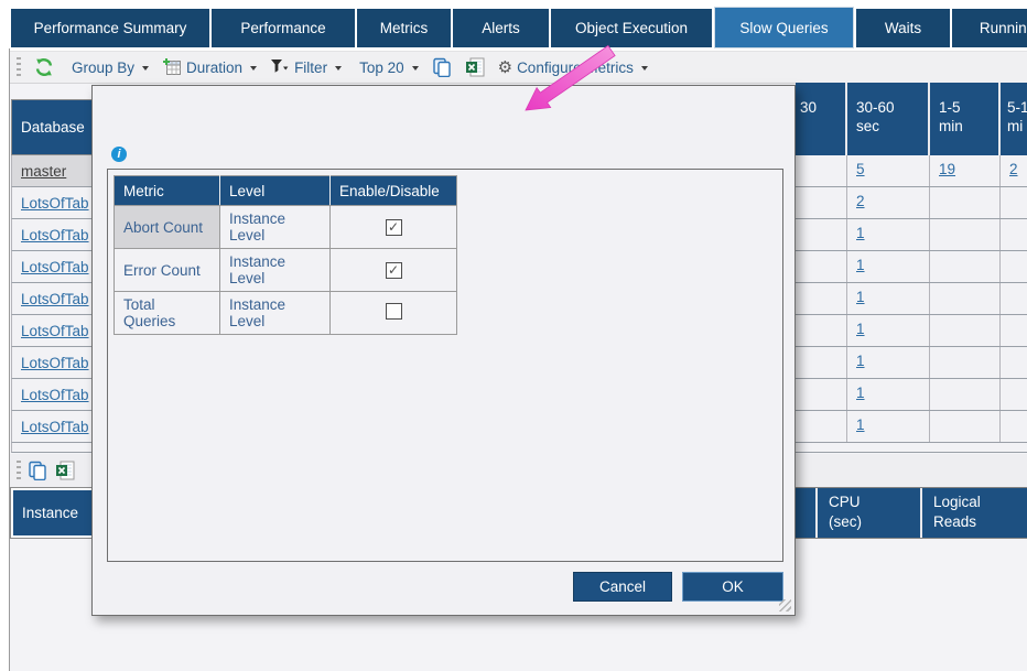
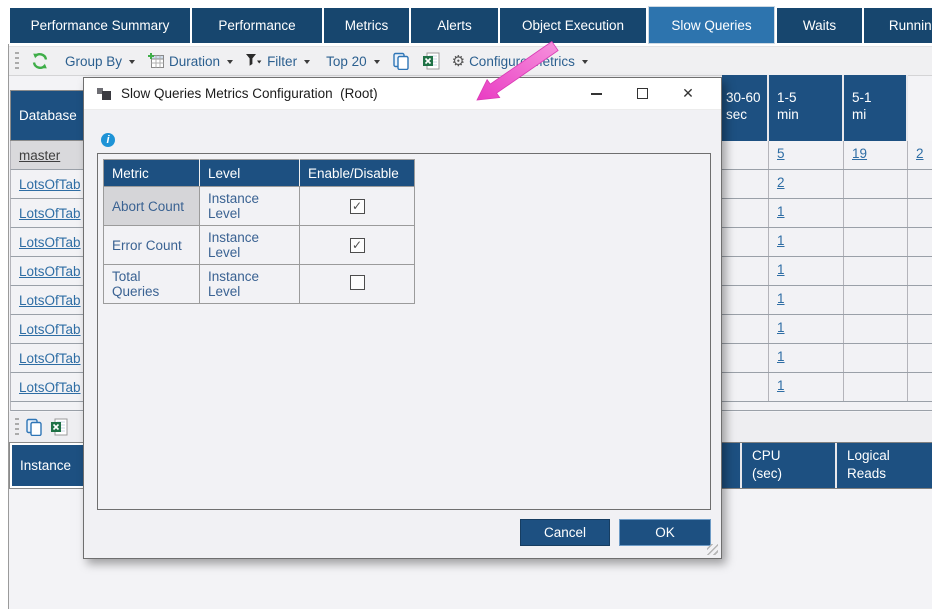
  Performance Summary
  Performance
  Metrics
  Alerts
  Object Execution
  Slow Queries
  Waits
  Runnin
  Group By
  Duration
  Filter
  Top 20
  ⚙
  Configuretrics
  Database
  master
  LotsOfTab
  LotsOfTab
  LotsOfTab
  LotsOfTab
  LotsOfTab
  LotsOfTab
  LotsOfTab
  LotsOfTab
- 30
  30-60
  sec
  1-5
  min
  5-1
  mi
  5
  19
  2
  2
  1
  1
  1
  1
  1
  1
  1
  Instance
  CPU
  (sec)
  Logical
  Reads
+ Slow Queries Metrics Configuration (Root)
+ ✕
  i
  Metric	Level	Enable/Disable
  Abort Count	Instance Level
  Error Count	Instance Level
  Total Queries	Instance Level
  Cancel
  OK
